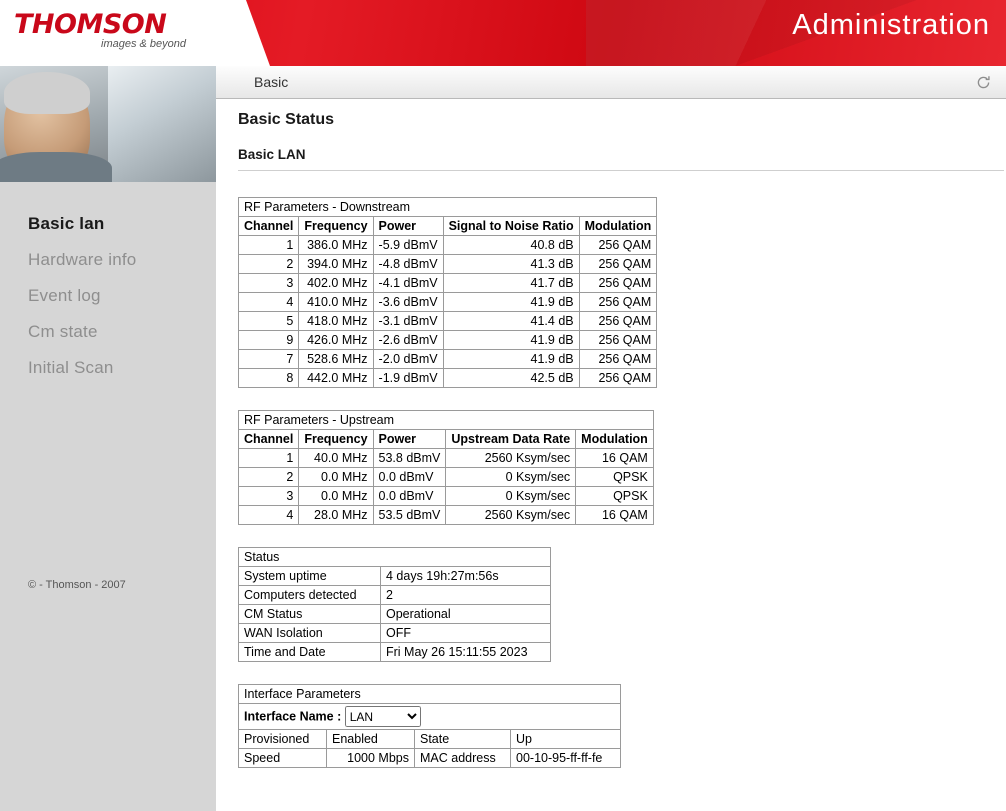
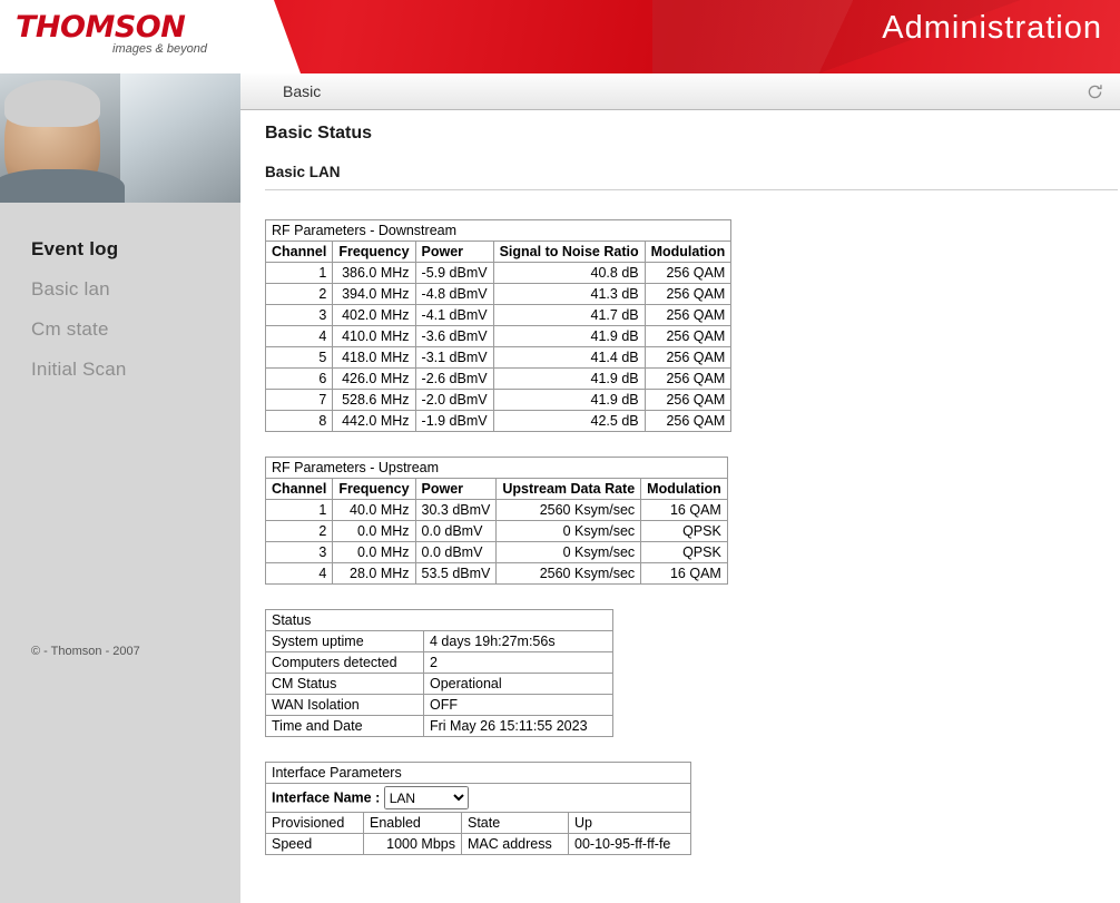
  THOMSON
  images & beyond
  Administration
  Basic
- Basic lan
+ Event log
- Hardware info
- Event log
+ Basic lan
  Cm state
  Initial Scan
  © - Thomson - 2007
  Basic Status
  Basic LAN
  RF Parameters - Downstream
  Channel	Frequency	Power	Signal to Noise Ratio	Modulation
  1	386.0 MHz	-5.9 dBmV	40.8 dB	256 QAM
  2	394.0 MHz	-4.8 dBmV	41.3 dB	256 QAM
  3	402.0 MHz	-4.1 dBmV	41.7 dB	256 QAM
  4	410.0 MHz	-3.6 dBmV	41.9 dB	256 QAM
  5	418.0 MHz	-3.1 dBmV	41.4 dB	256 QAM
- 9	426.0 MHz	-2.6 dBmV	41.9 dB	256 QAM
+ 6	426.0 MHz	-2.6 dBmV	41.9 dB	256 QAM
  7	528.6 MHz	-2.0 dBmV	41.9 dB	256 QAM
  8	442.0 MHz	-1.9 dBmV	42.5 dB	256 QAM
  RF Parameters - Upstream
  Channel	Frequency	Power	Upstream Data Rate	Modulation
- 1	40.0 MHz	53.8 dBmV	2560 Ksym/sec	16 QAM
+ 1	40.0 MHz	30.3 dBmV	2560 Ksym/sec	16 QAM
  2	0.0 MHz	0.0 dBmV	0 Ksym/sec	QPSK
  3	0.0 MHz	0.0 dBmV	0 Ksym/sec	QPSK
  4	28.0 MHz	53.5 dBmV	2560 Ksym/sec	16 QAM
  Status
  System uptime	4 days 19h:27m:56s
  Computers detected	2
  CM Status	Operational
  WAN Isolation	OFF
  Time and Date	Fri May 26 15:11:55 2023
  Interface Parameters
  Interface Name : LAN
  Provisioned	Enabled	State	Up
  Speed	1000 Mbps	MAC address	00-10-95-ff-ff-fe
